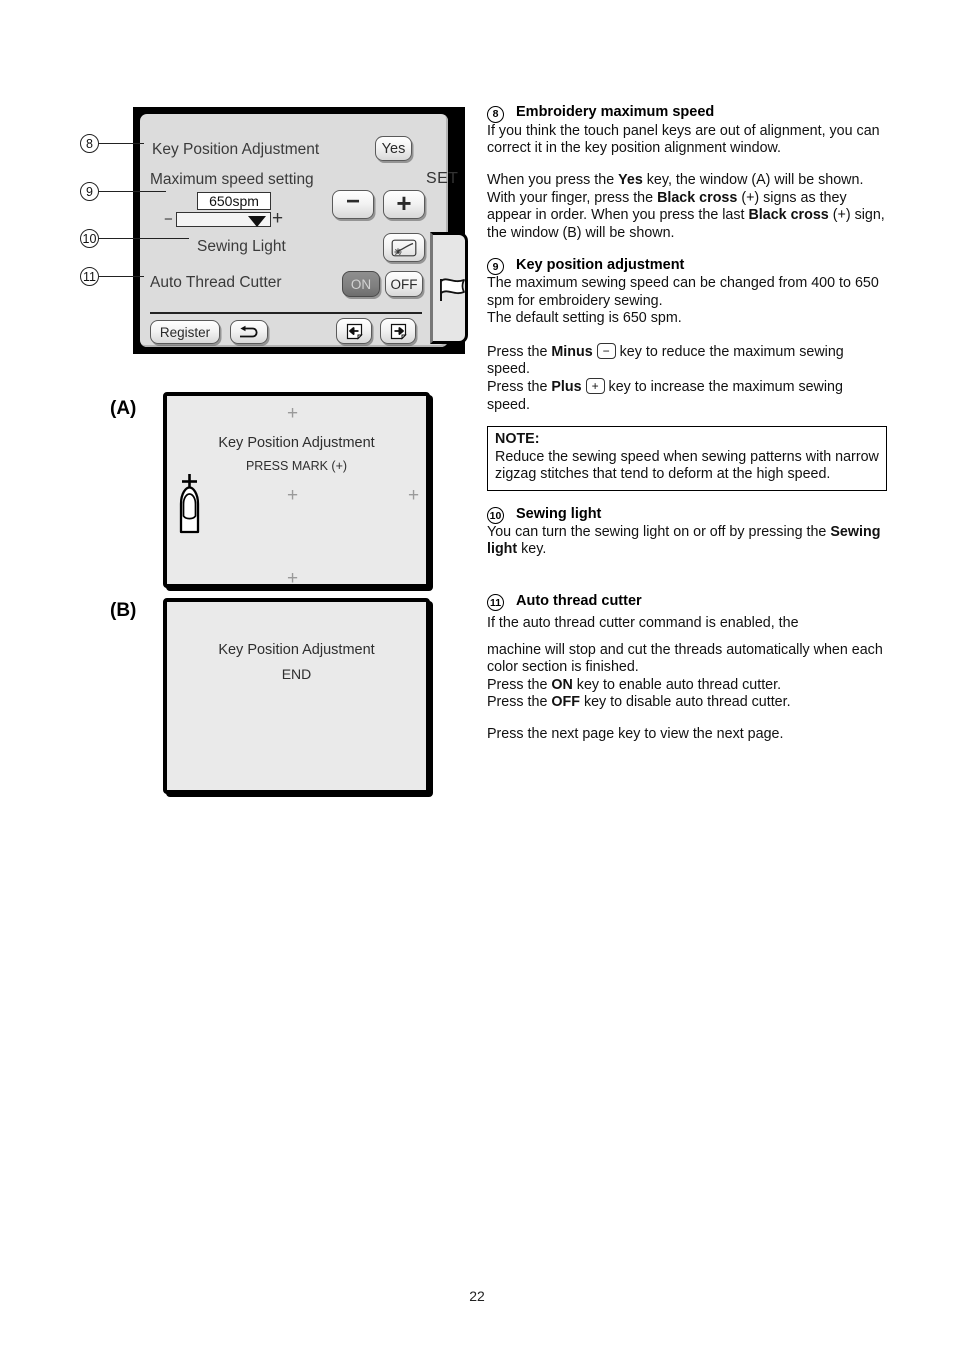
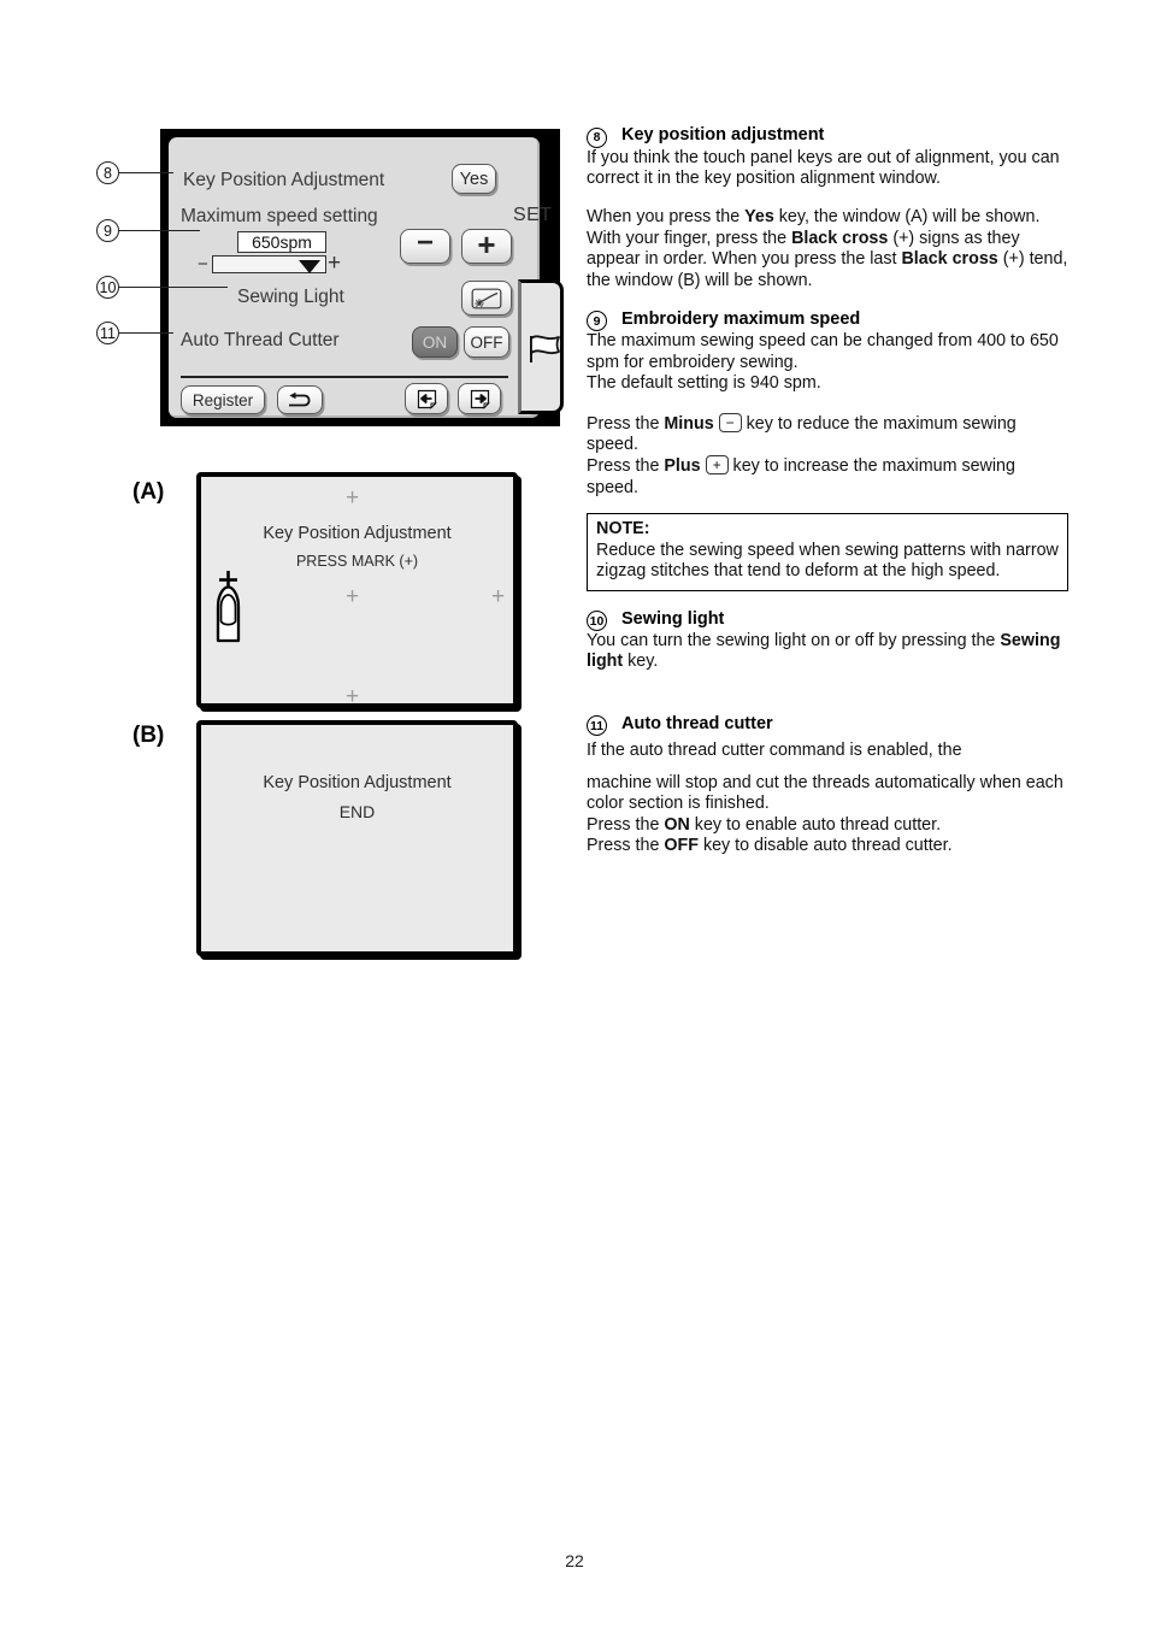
  Key Position Adjustment
  Yes
  Maximum speed setting
  SET
  650spm
  −
  +
  −
  +
  Sewing Light
  Auto Thread Cutter
  ON
  OFF
  Register
  8
  9
  10
  11
  (A)
  +
  Key Position Adjustment
  PRESS MARK (+)
  +
  +
  +
  (B)
  Key Position Adjustment
  END
  8
- Embroidery maximum speed
+ Key position adjustment
  If you think the touch panel keys are out of alignment, you can correct it in the key position alignment window.
- When you press the Yes key, the window (A) will be shown. With your finger, press the Black cross (+) signs as they appear in order. When you press the last Black cross (+) sign, the window (B) will be shown.
+ When you press the Yes key, the window (A) will be shown. With your finger, press the Black cross (+) signs as they appear in order. When you press the last Black cross (+) tend, the window (B) will be shown.
  9
- Key position adjustment
+ Embroidery maximum speed
  The maximum sewing speed can be changed from 400 to 650 spm for embroidery sewing.
- The default setting is 650 spm.
+ The default setting is 940 spm.
  Press the Minus − key to reduce the maximum sewing speed.
  Press the Plus + key to increase the maximum sewing speed.
  NOTE:
  Reduce the sewing speed when sewing patterns with narrow zigzag stitches that tend to deform at the high speed.
  10
  Sewing light
  You can turn the sewing light on or off by pressing the Sewing light key.
  11
  Auto thread cutter
  If the auto thread cutter command is enabled, the
  machine will stop and cut the threads automatically when each color section is finished.
  Press the ON key to enable auto thread cutter.
  Press the OFF key to disable auto thread cutter.
- Press the next page key to view the next page.
  22
